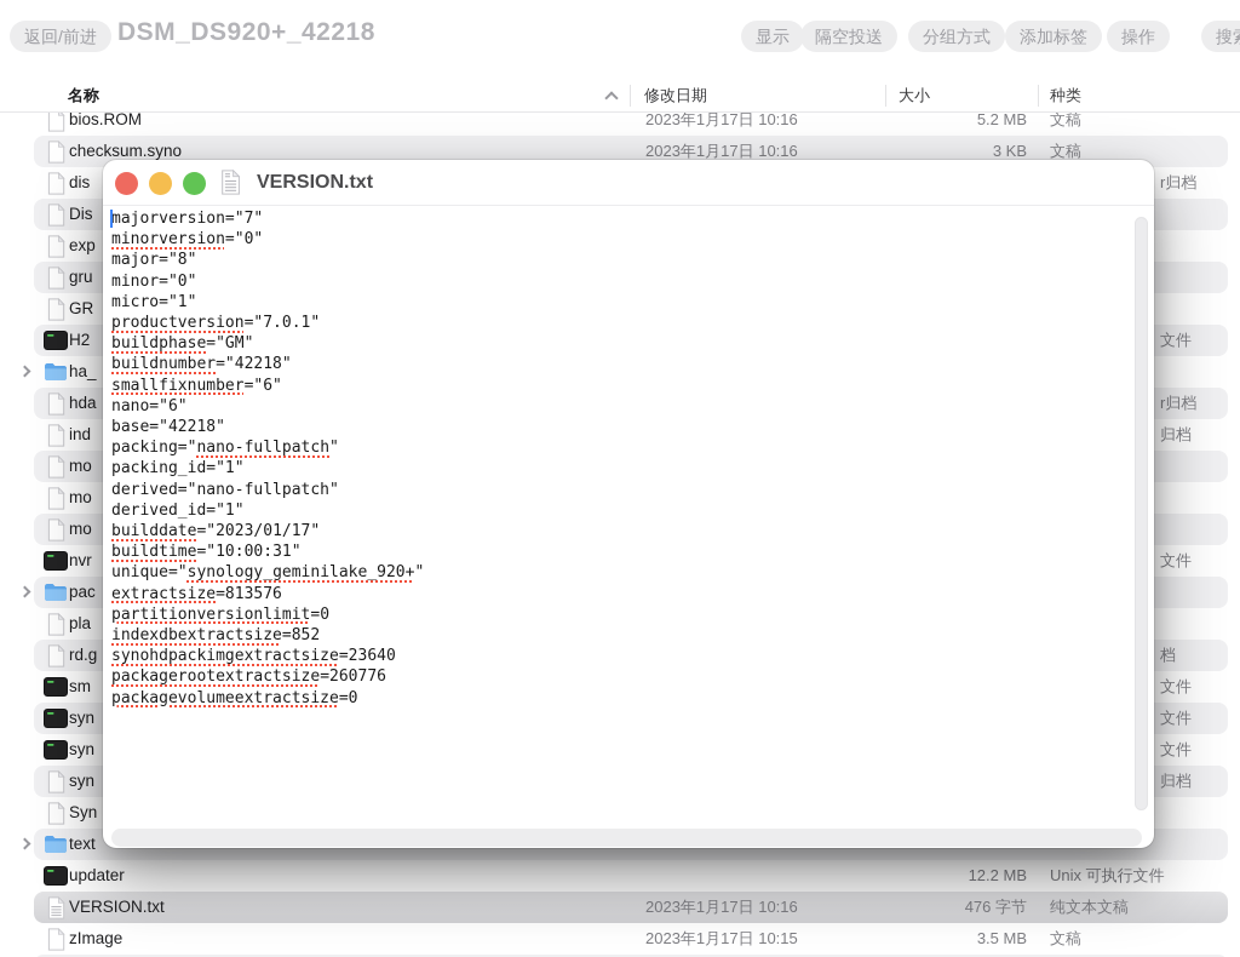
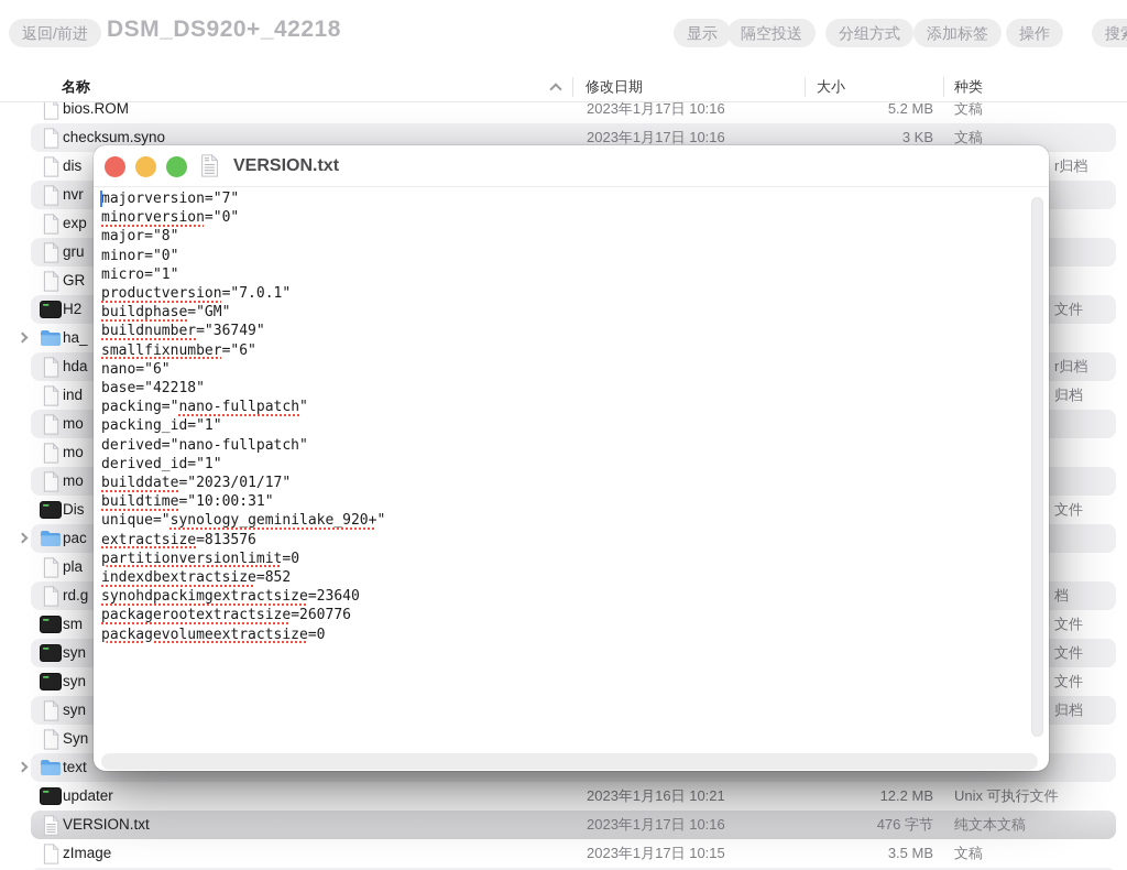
  返回/前进
  DSM_DS920+_42218
  显示
  隔空投送
  分组方式
  添加标签
  操作
  名称
  修改日期
  大小
  种类
  bios.ROM
  2023年1月17日 10:16
  5.2 MB
  文稿
  checksum.syno
  2023年1月17日 10:16
  3 KB
  文稿
  dis
  r归档
- Dis
+ nvr
  exp
  gru
  GR
  H2
  文件
  ha_
  hda
  r归档
  ind
  归档
  mo
  mo
  mo
- nvr
+ Dis
  文件
  pac
  pla
  rd.g
  档
  sm
  文件
  syn
  文件
  syn
  文件
  syn
  归档
  Syn
  text
  updater
+ 2023年1月16日 10:21
  12.2 MB
  Unix 可执行文件
  VERSION.txt
  2023年1月17日 10:16
  476 字节
  纯文本文稿
  zImage
  2023年1月17日 10:15
  3.5 MB
  文稿
  VERSION.txt
  majorversion="7"
  minorversion="0"
  major="8"
  minor="0"
  micro="1"
  productversion="7.0.1"
  buildphase="GM"
- buildnumber="42218"
+ buildnumber="36749"
  smallfixnumber="6"
  nano="6"
  base="42218"
  packing="nano-fullpatch"
  packing_id="1"
  derived="nano-fullpatch"
  derived_id="1"
  builddate="2023/01/17"
  buildtime="10:00:31"
  unique="synology_geminilake_920+"
  extractsize=813576
  partitionversionlimit=0
  indexdbextractsize=852
  synohdpackimgextractsize=23640
  packagerootextractsize=260776
  packagevolumeextractsize=0
